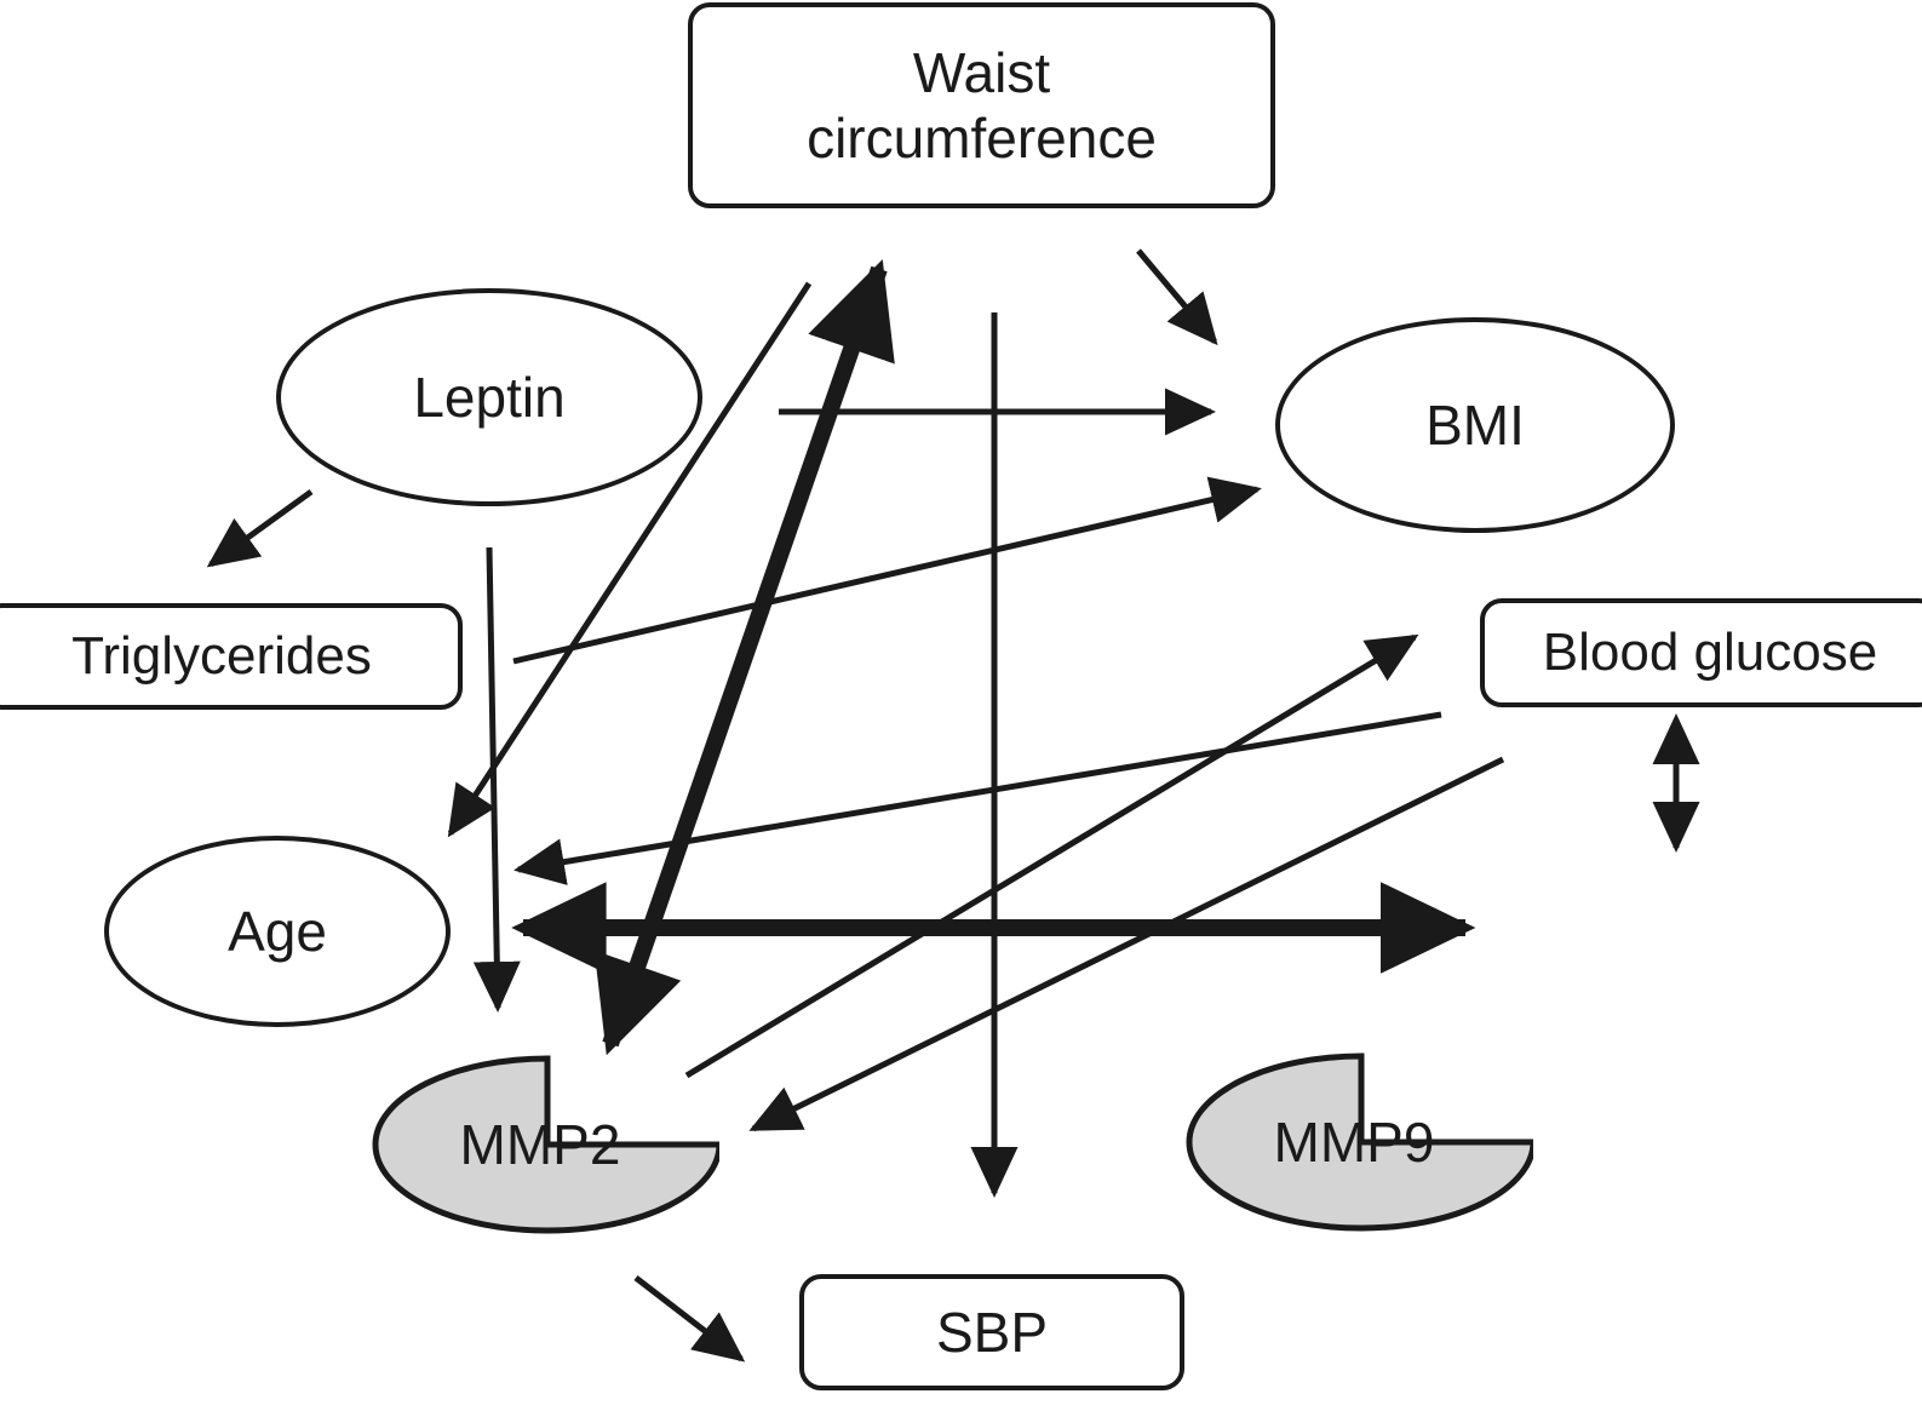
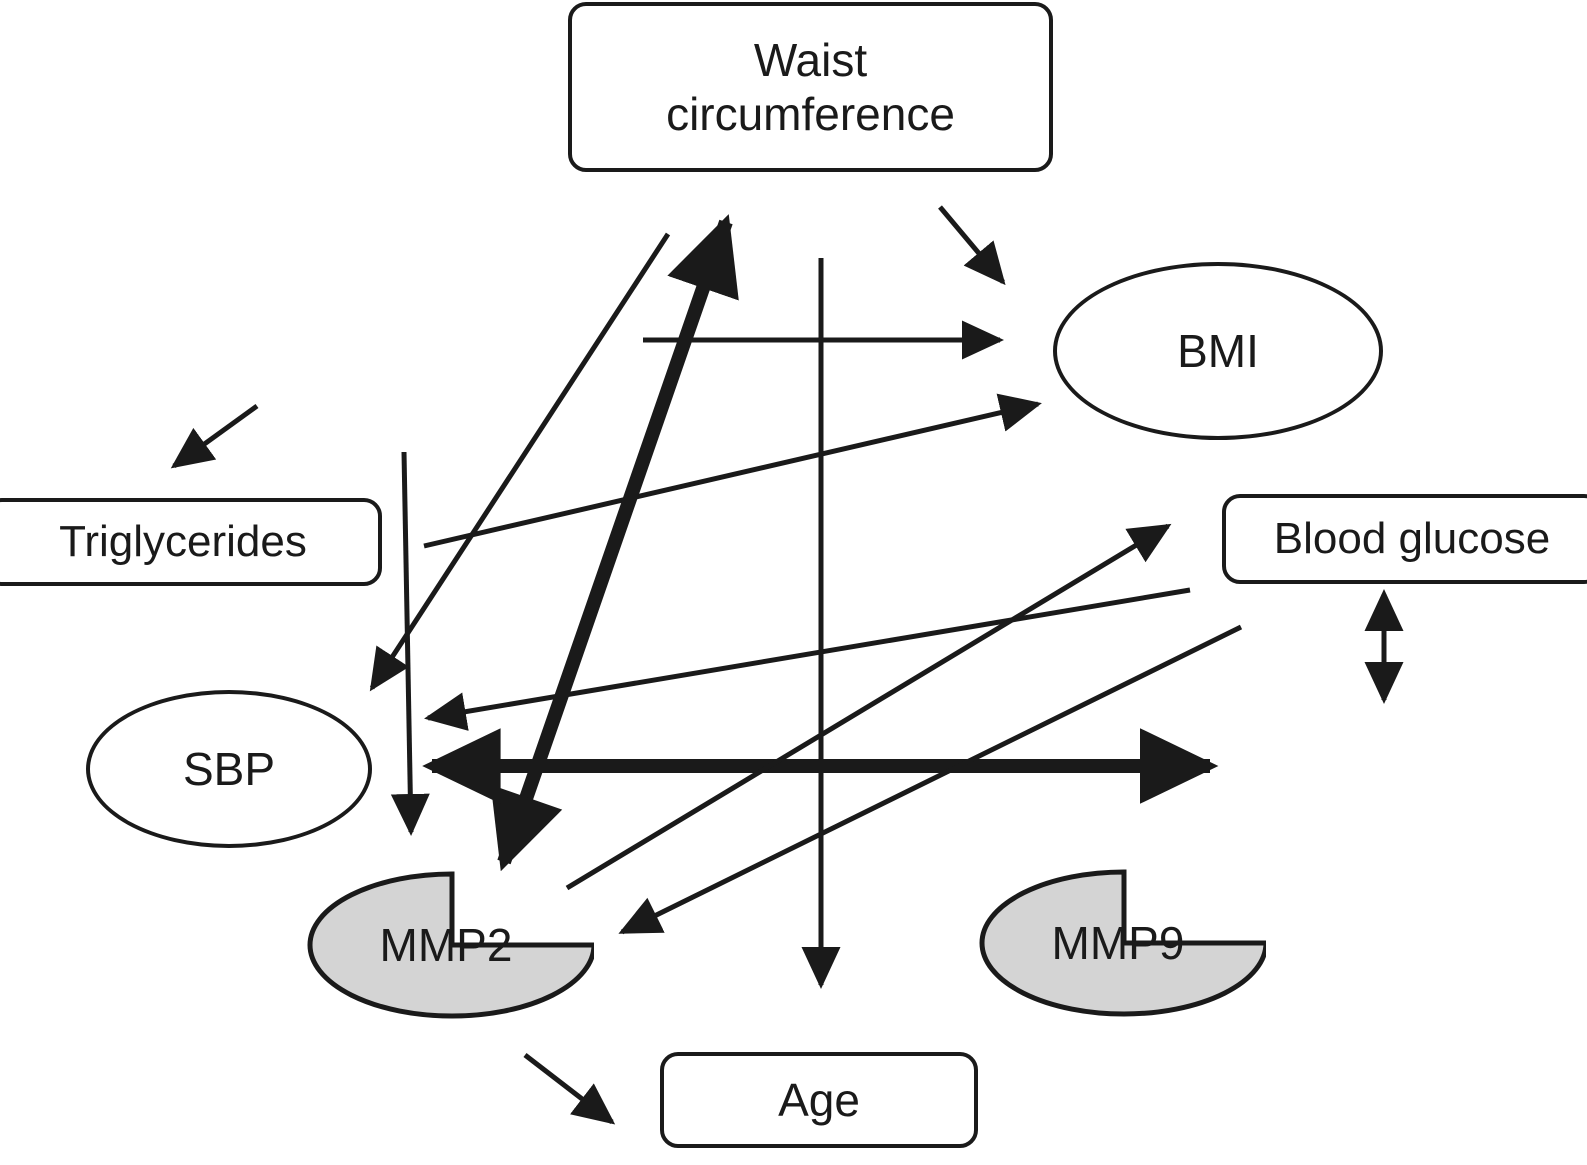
  Waist
  circumference
- Leptin
  BMI
  Triglycerides
  Blood glucose
- Age
+ SBP
  MMP2
  MMP9
- SBP
+ Age
